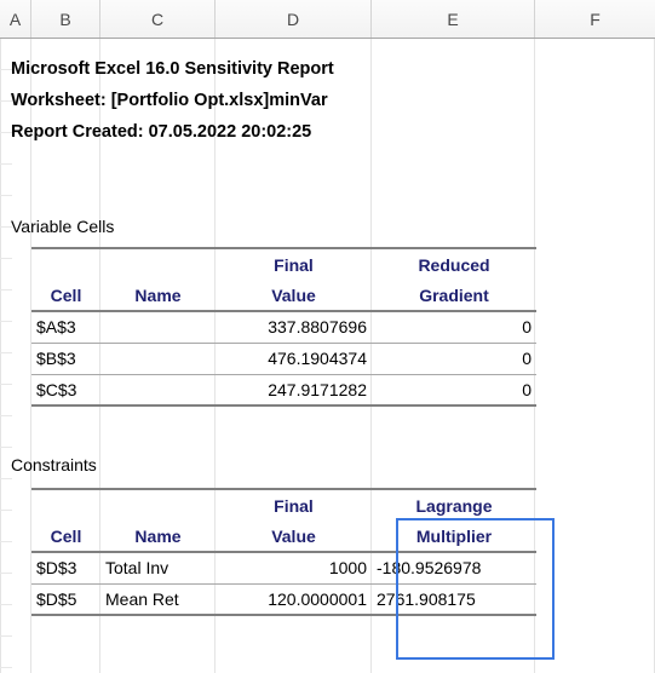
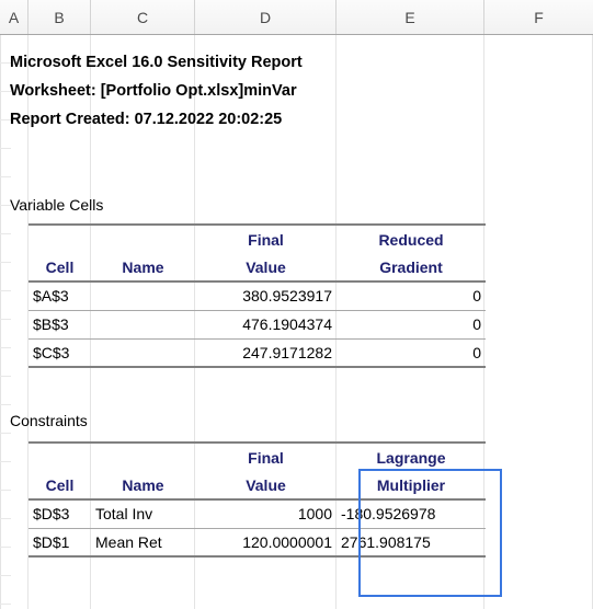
  A
  B
  C
  D
  E
  F
  Microsoft Excel 16.0 Sensitivity Report
  Worksheet: [Portfolio Opt.xlsx]minVar
- Report Created: 07.05.2022 20:02:25
+ Report Created: 07.12.2022 20:02:25
  Variable Cells
  		Final	Reduced
  Cell	Name	Value	Gradient
- $A$3		337.8807696	0
+ $A$3		380.9523917	0
  $B$3		476.1904374	0
  $C$3		247.9171282	0
  Constraints
  		Final	Lagrange
  Cell	Name	Value	Multiplier
  $D$3	Total Inv	1000	-180.9526978
- $D$5	Mean Ret	120.0000001	2761.908175
+ $D$1	Mean Ret	120.0000001	2761.908175
